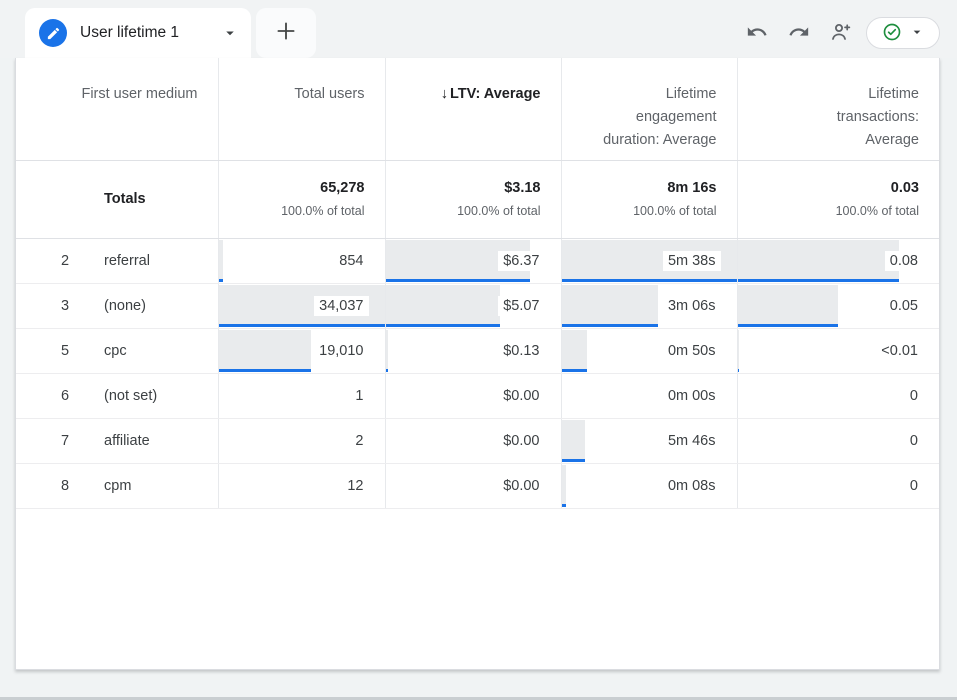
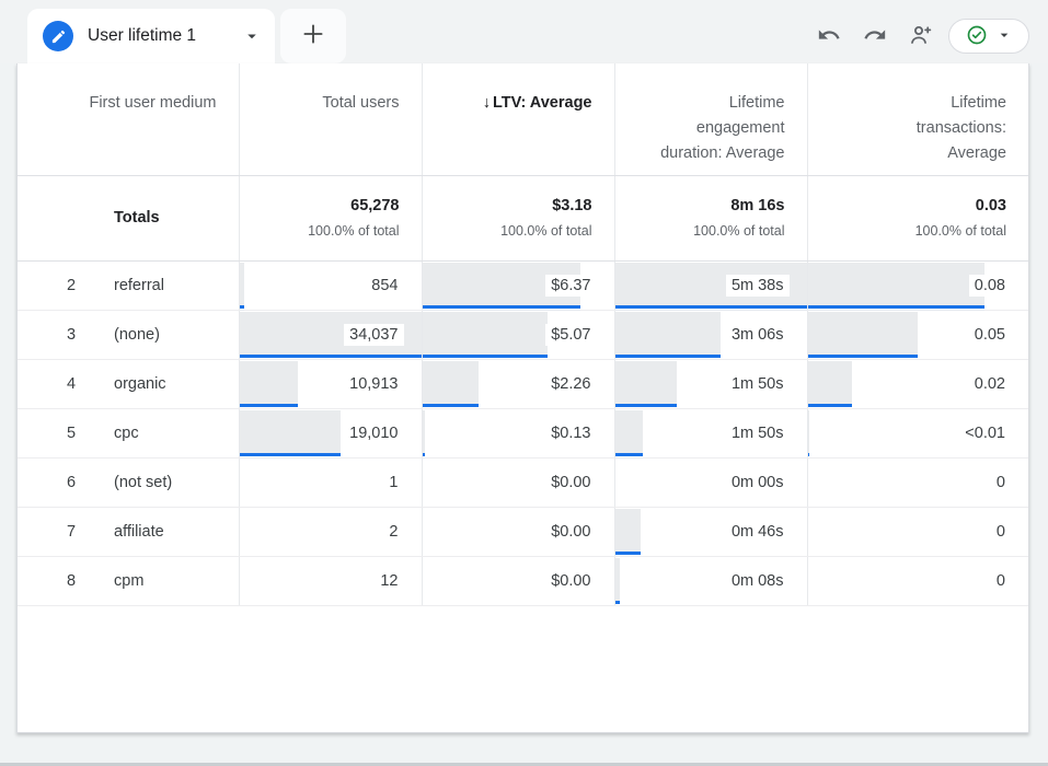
  User lifetime 1
  First user medium	Total users	↓ LTV: Average	Lifetime engagement duration: Average	Lifetime transactions: Average
  Totals	65,278100.0% of total	$3.18100.0% of total	8m 16s100.0% of total	0.03100.0% of total
  2 referral	854	$6.37	5m 38s	0.08
  3 (none)	34,037	$5.07	3m 06s	0.05
+ 4 organic	10,913	$2.26	1m 50s	0.02
- 5 cpc	19,010	$0.13	0m 50s	<0.01
+ 5 cpc	19,010	$0.13	1m 50s	<0.01
  6 (not set)	1	$0.00	0m 00s	0
- 7 affiliate	2	$0.00	5m 46s	0
+ 7 affiliate	2	$0.00	0m 46s	0
  8 cpm	12	$0.00	0m 08s	0
